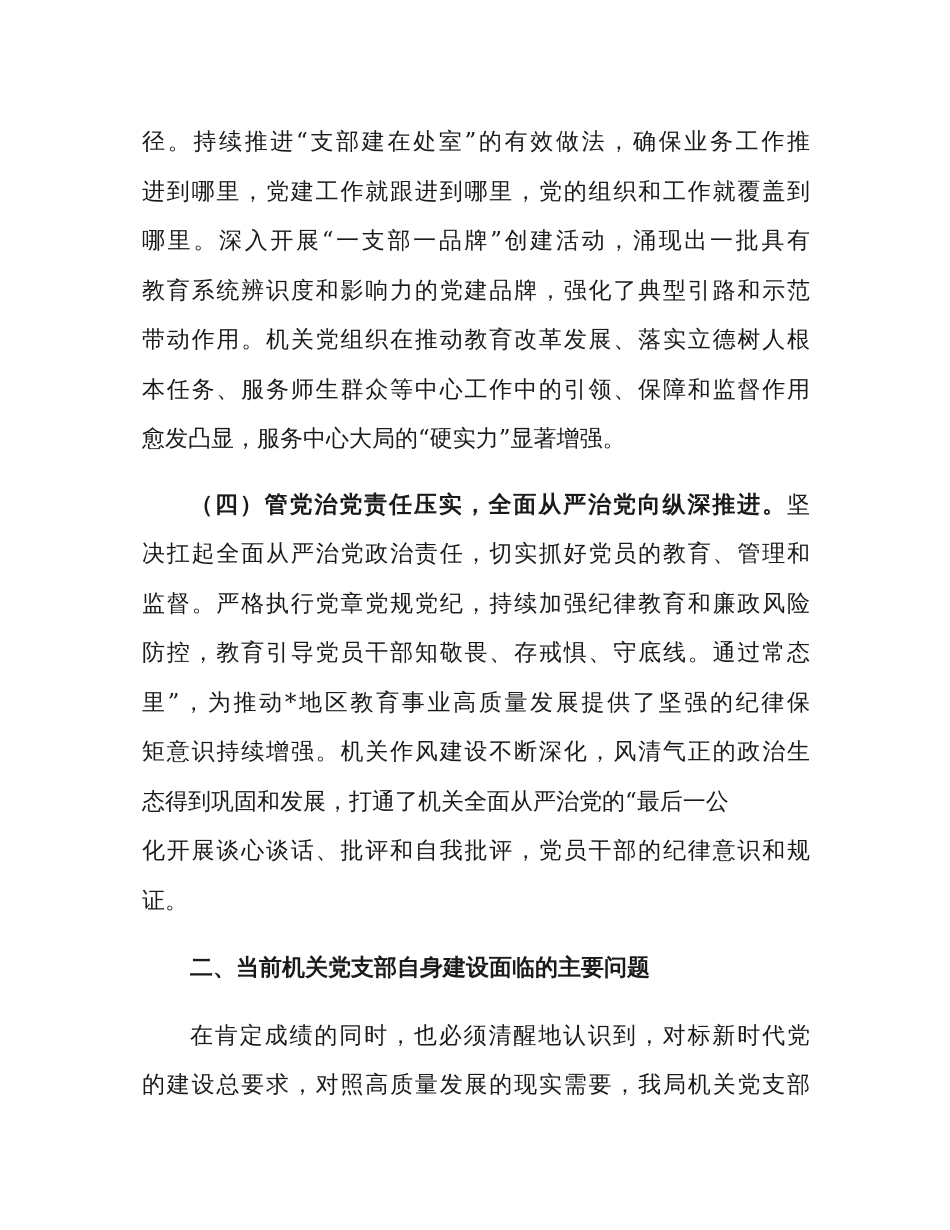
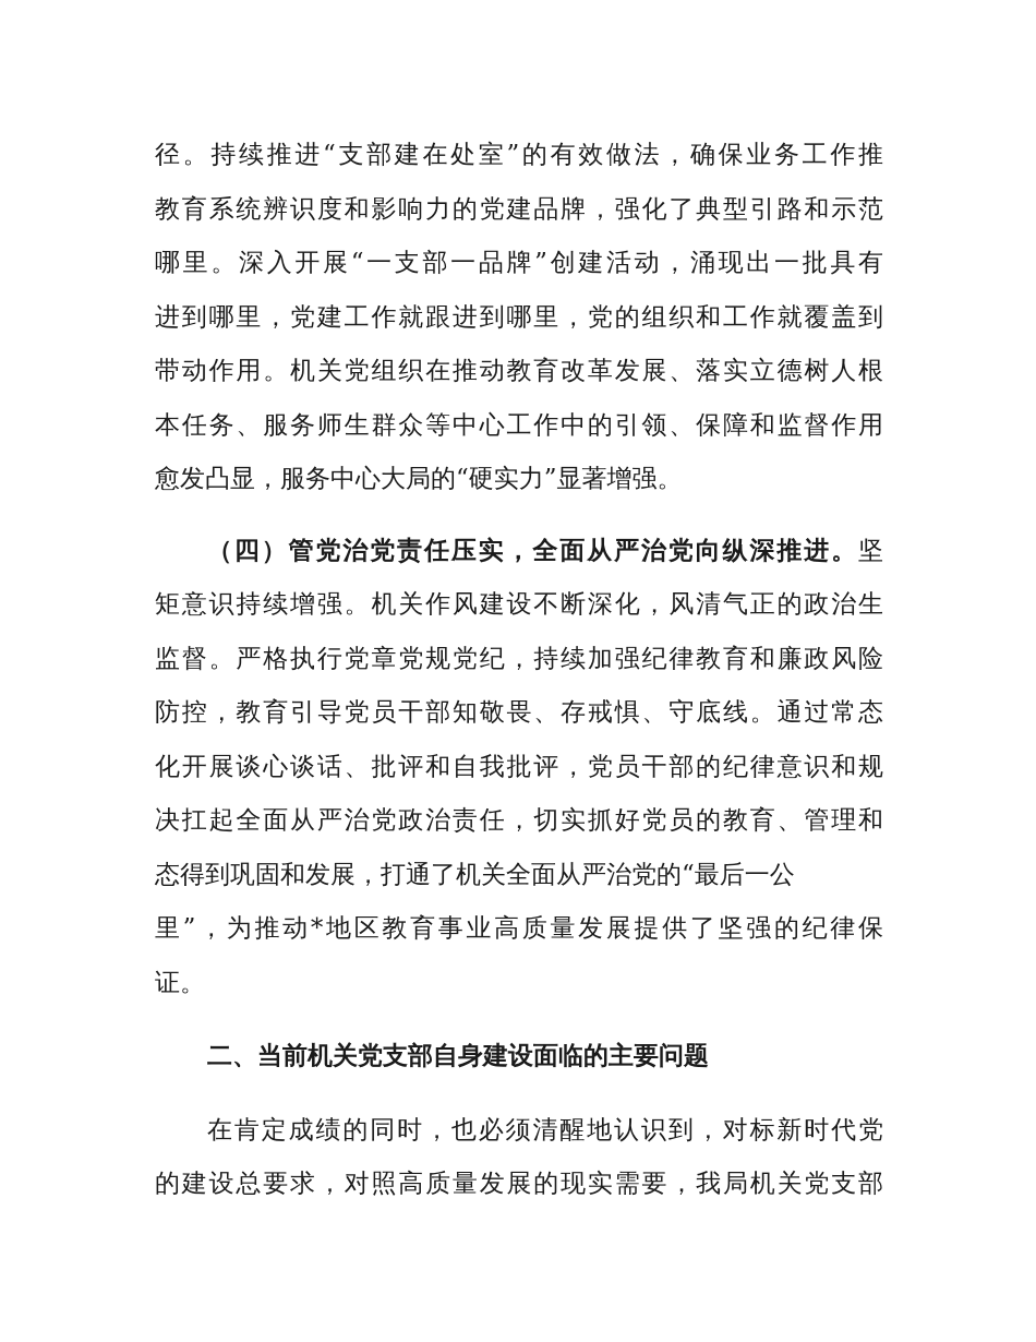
  径。持续推进“支部建在处室”的有效做法，确保业务工作推
- 进到哪里，党建工作就跟进到哪里，党的组织和工作就覆盖到
+ 教育系统辨识度和影响力的党建品牌，强化了典型引路和示范
  哪里。深入开展“一支部一品牌”创建活动，涌现出一批具有
- 教育系统辨识度和影响力的党建品牌，强化了典型引路和示范
+ 进到哪里，党建工作就跟进到哪里，党的组织和工作就覆盖到
  带动作用。机关党组织在推动教育改革发展、落实立德树人根
  本任务、服务师生群众等中心工作中的引领、保障和监督作用
  愈发凸显，服务中心大局的“硬实力”显著增强。
  （四）管党治党责任压实，全面从严治党向纵深推进。坚
- 决扛起全面从严治党政治责任，切实抓好党员的教育、管理和
+ 矩意识持续增强。机关作风建设不断深化，风清气正的政治生
  监督。严格执行党章党规党纪，持续加强纪律教育和廉政风险
  防控，教育引导党员干部知敬畏、存戒惧、守底线。通过常态
- 里”，为推动*地区教育事业高质量发展提供了坚强的纪律保
+ 化开展谈心谈话、批评和自我批评，党员干部的纪律意识和规
- 矩意识持续增强。机关作风建设不断深化，风清气正的政治生
+ 决扛起全面从严治党政治责任，切实抓好党员的教育、管理和
  态得到巩固和发展，打通了机关全面从严治党的“最后一公
- 化开展谈心谈话、批评和自我批评，党员干部的纪律意识和规
+ 里”，为推动*地区教育事业高质量发展提供了坚强的纪律保
  证。
  二、当前机关党支部自身建设面临的主要问题
  在肯定成绩的同时，也必须清醒地认识到，对标新时代党
  的建设总要求，对照高质量发展的现实需要，我局机关党支部
